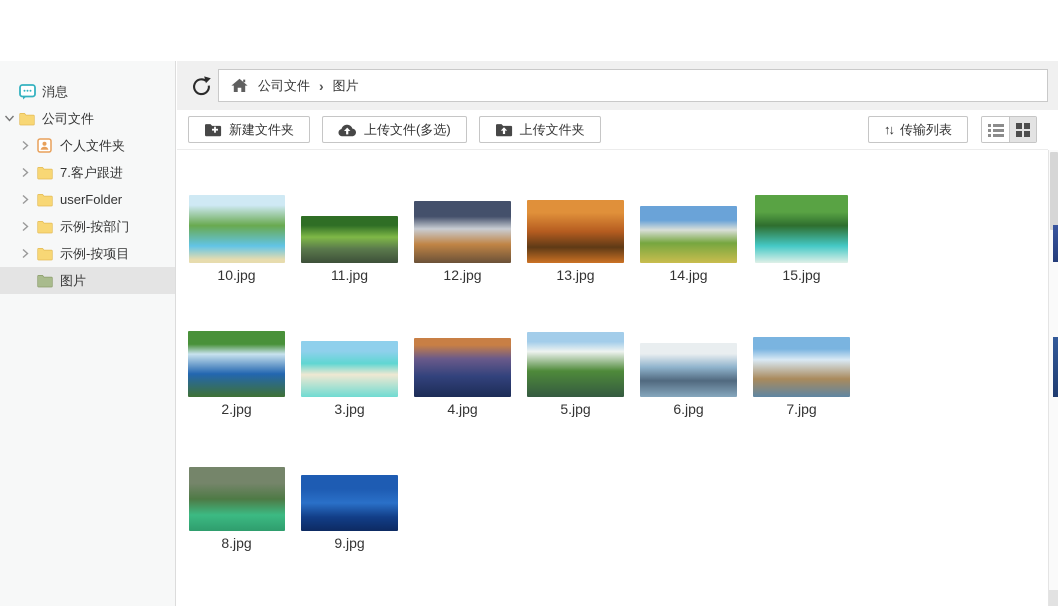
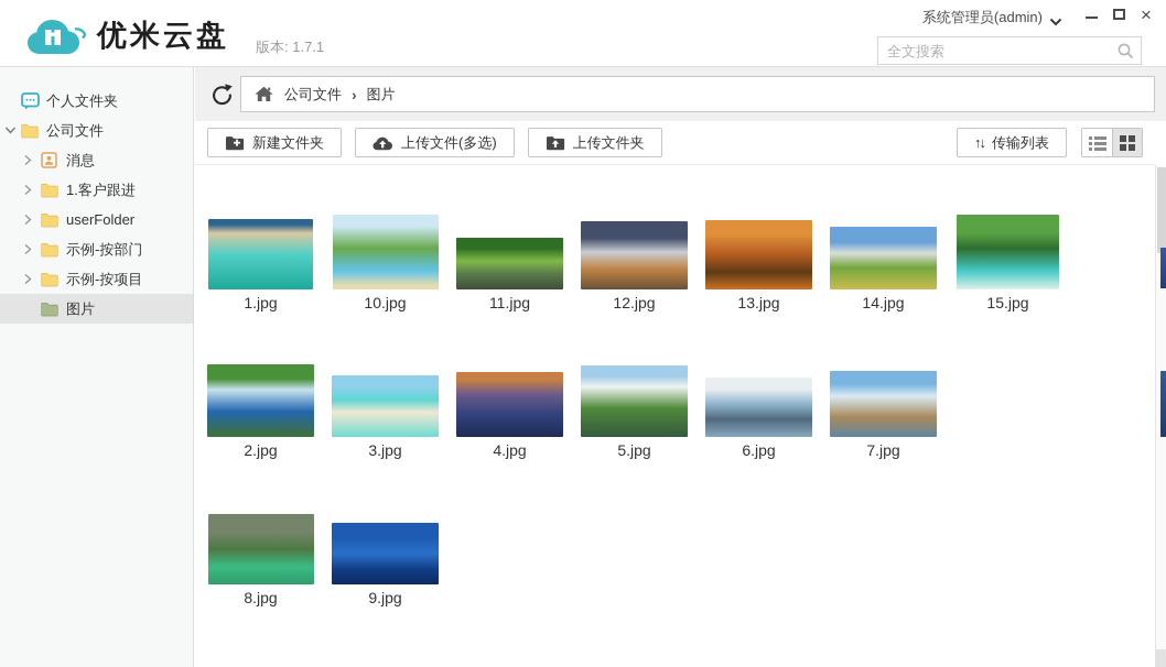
+ 优米云盘
+ 版本: 1.7.1
+ 系统管理员(admin)
+ ×
+ 全文搜索
- 消息
+ 个人文件夹
  公司文件
- 个人文件夹
+ 消息
- 7.客户跟进
+ 1.客户跟进
  userFolder
  示例-按部门
  示例-按项目
  图片
  公司文件
  ›
  图片
  新建文件夹
  上传文件(多选)
  上传文件夹
  ↑↓
  传输列表
+ 1.jpg
  10.jpg
  11.jpg
  12.jpg
  13.jpg
  14.jpg
  15.jpg
  2.jpg
  3.jpg
  4.jpg
  5.jpg
  6.jpg
  7.jpg
  8.jpg
  9.jpg
